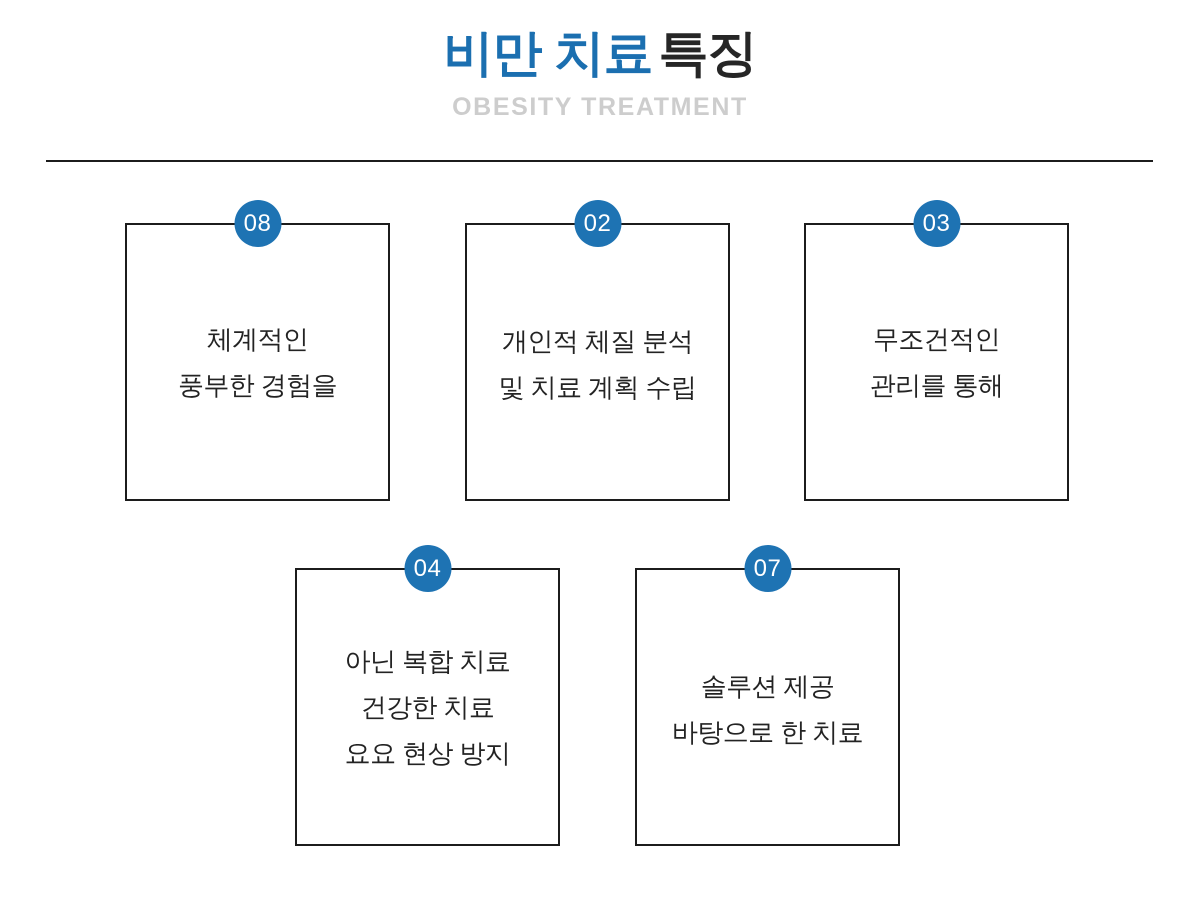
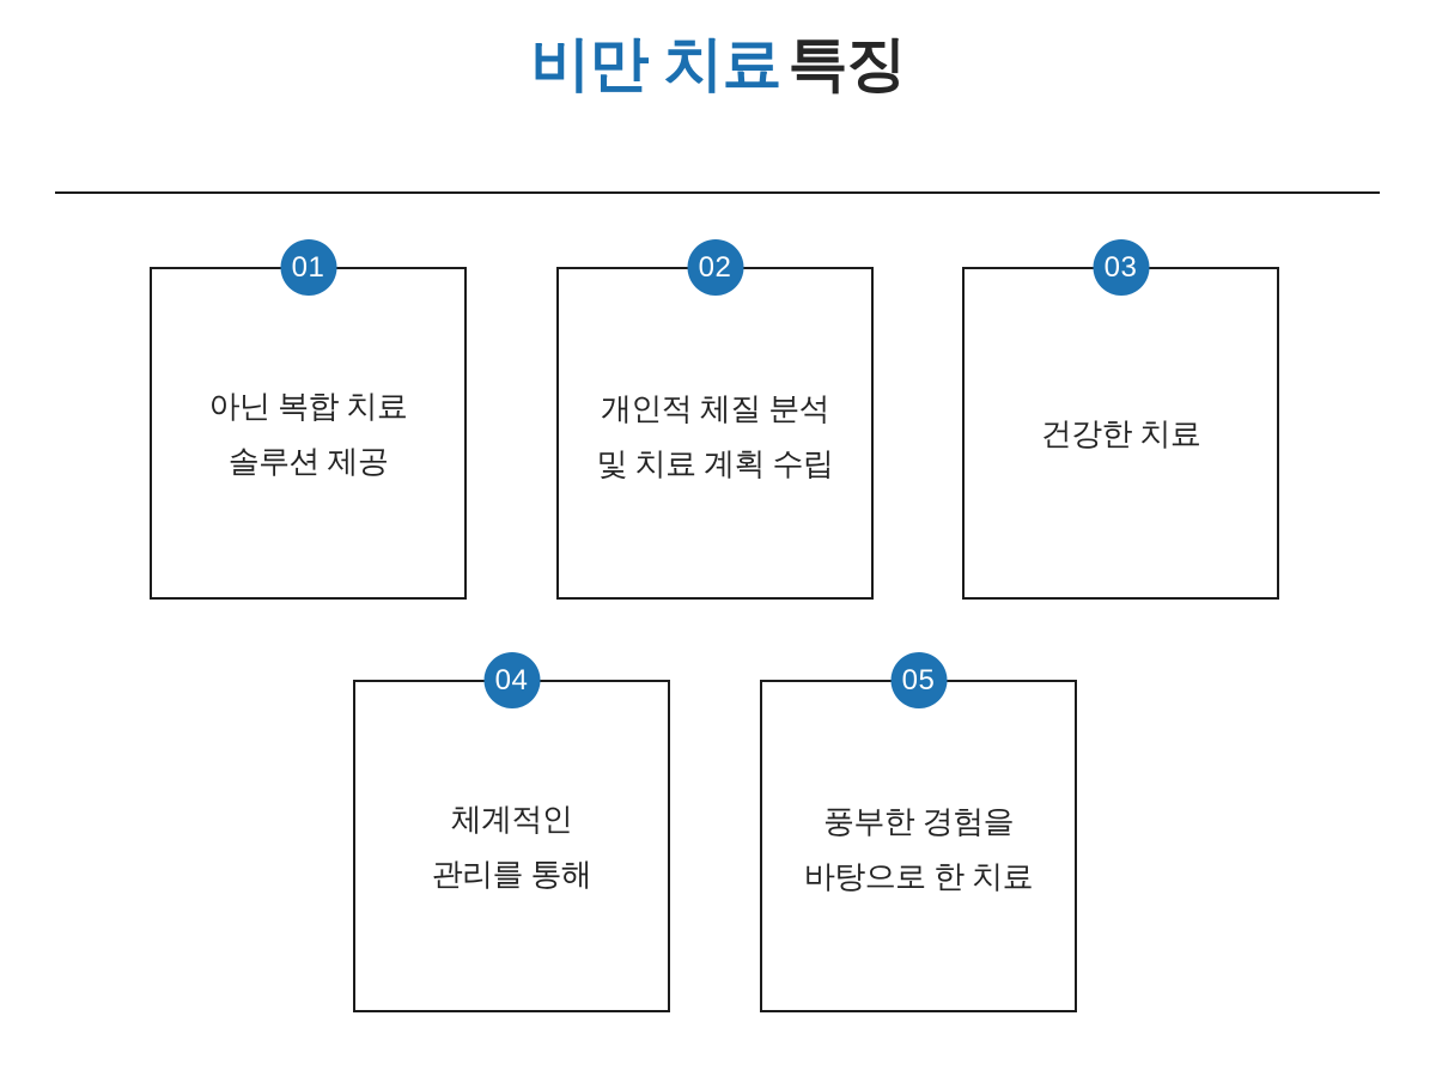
  비만 치료특징
- OBESITY TREATMENT
- 08
+ 01
- 체계적인
+ 아닌 복합 치료
- 풍부한 경험을
+ 솔루션 제공
  02
  개인적 체질 분석
  및 치료 계획 수립
  03
- 무조건적인
- 관리를 통해
+ 건강한 치료
  04
- 아닌 복합 치료
+ 체계적인
- 건강한 치료
+ 관리를 통해
- 요요 현상 방지
- 07
+ 05
- 솔루션 제공
+ 풍부한 경험을
  바탕으로 한 치료
